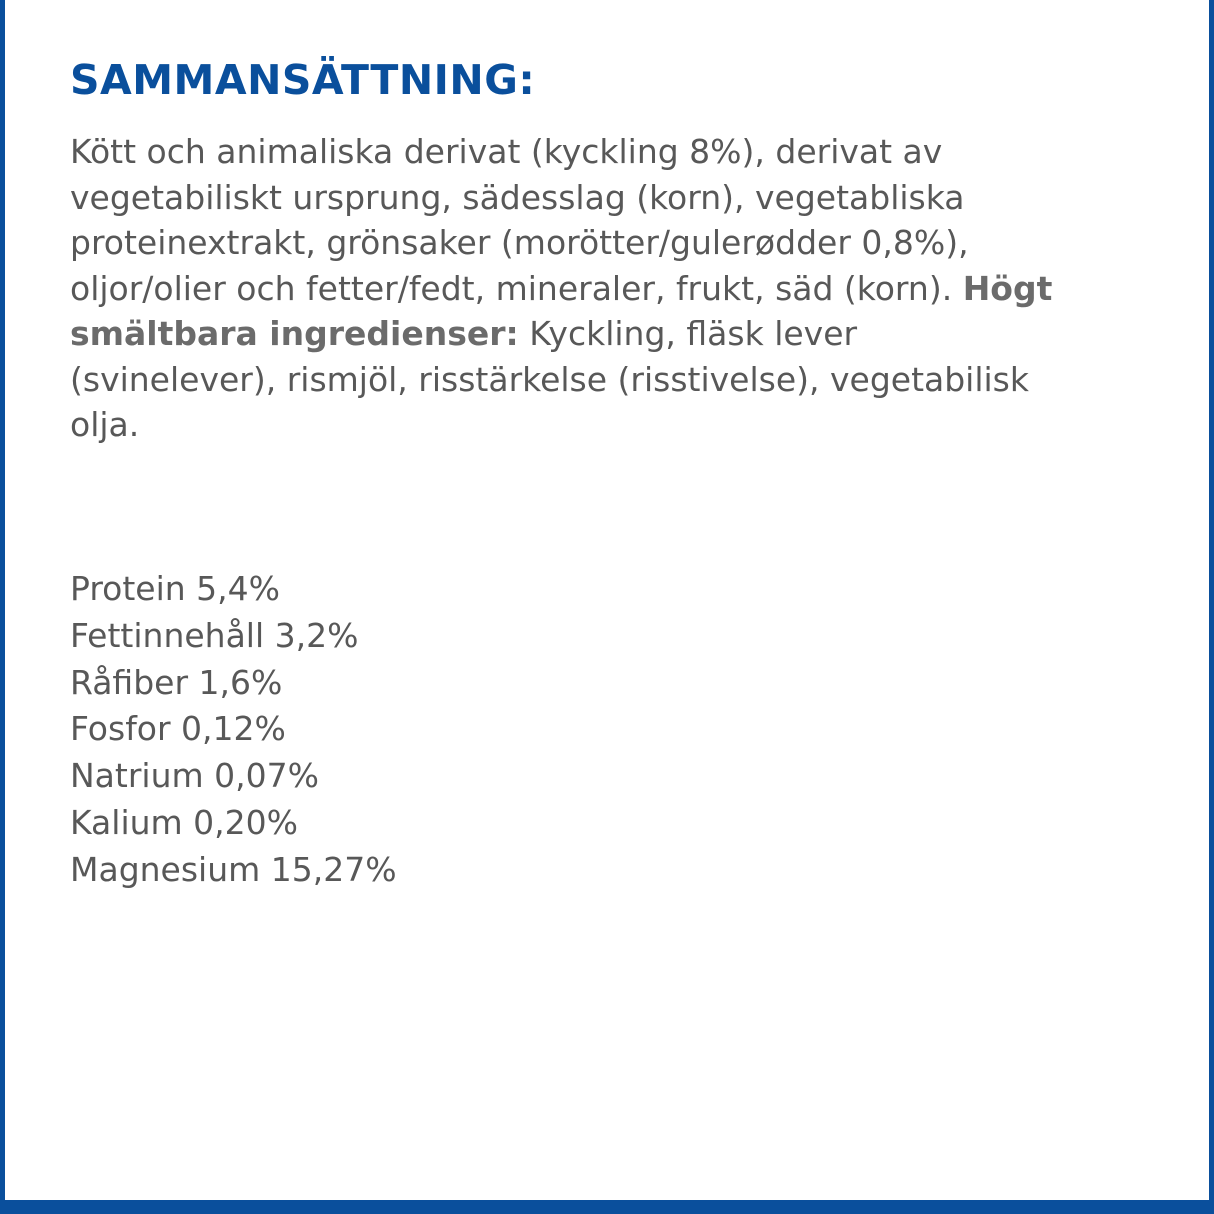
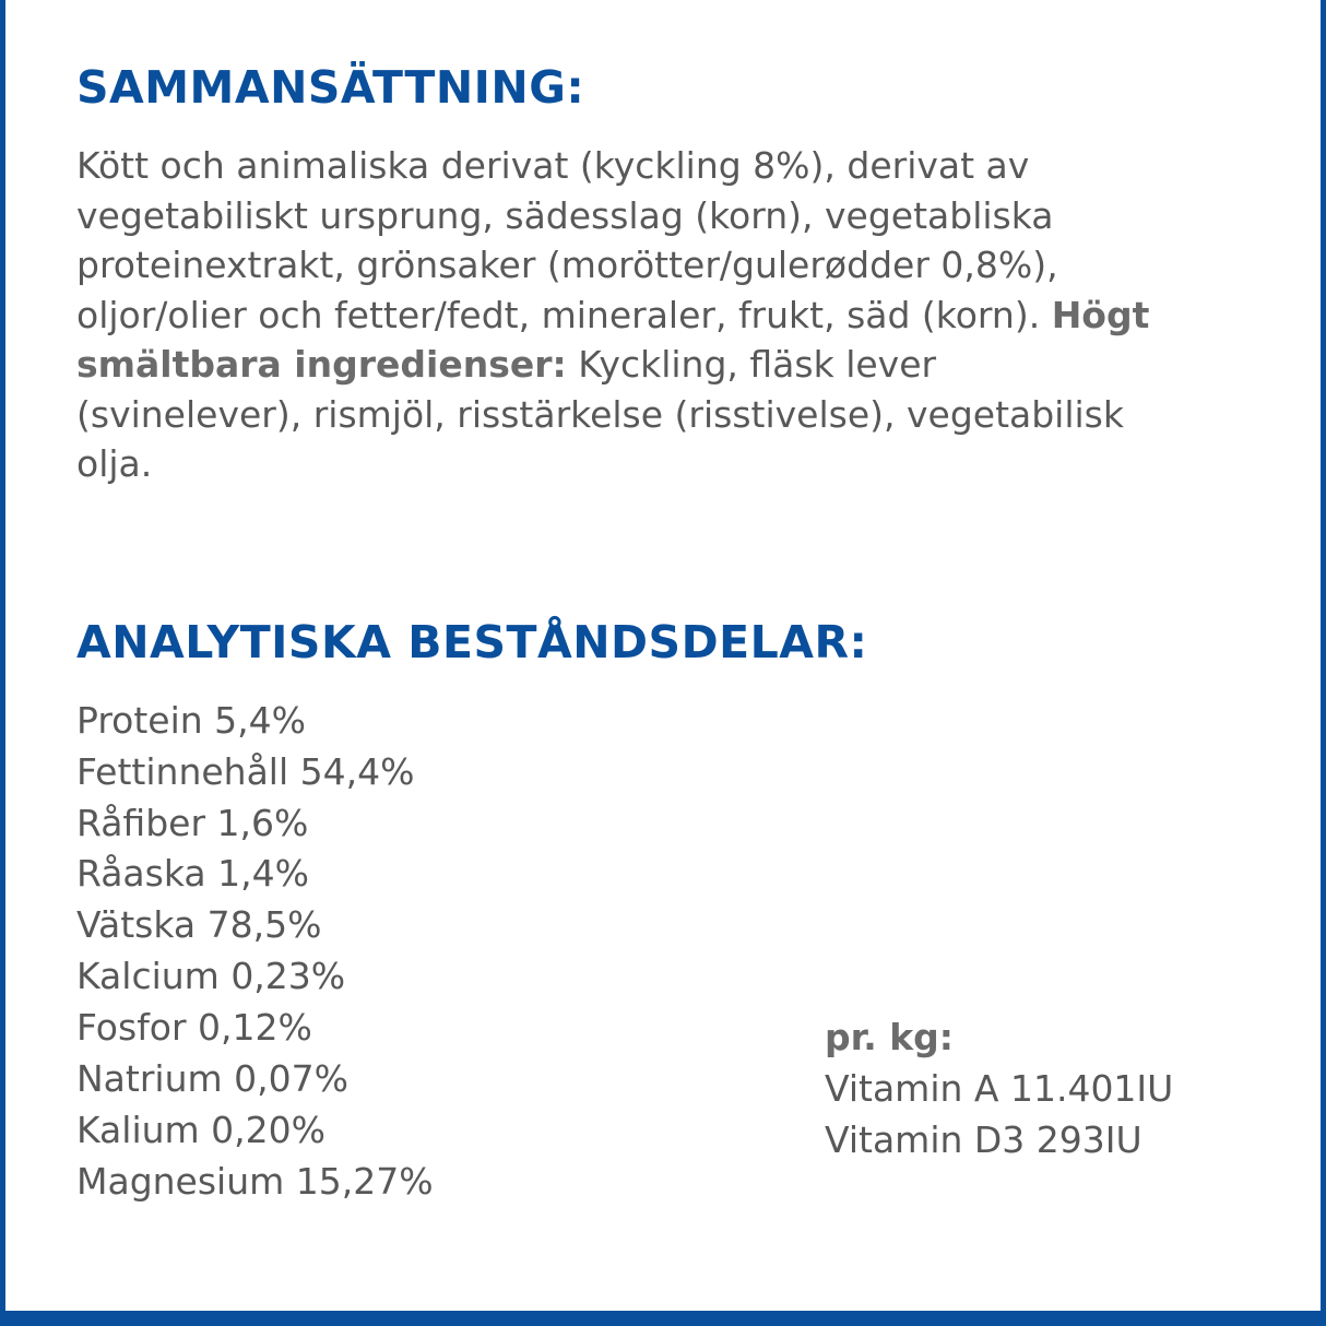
  SAMMANSÄTTNING:
  Kött och animaliska derivat (kyckling 8%), derivat av vegetabiliskt ursprung, sädesslag (korn), vegetabliska proteinextrakt, grönsaker (morötter/gulerødder 0,8%), oljor/olier och fetter/fedt, mineraler, frukt, säd (korn). Högt smältbara ingredienser: Kyckling, fläsk lever (svinelever), rismjöl, risstärkelse (risstivelse), vegetabilisk olja.
+ ANALYTISKA BESTÅNDSDELAR:
  Protein 5,4%
- Fettinnehåll 3,2%
+ Fettinnehåll 54,4%
  Råfiber 1,6%
+ Råaska 1,4%
+ Vätska 78,5%
+ Kalcium 0,23%
  Fosfor 0,12%
  Natrium 0,07%
  Kalium 0,20%
  Magnesium 15,27%
+ pr. kg:
+ Vitamin A 11.401IU
+ Vitamin D3 293IU
